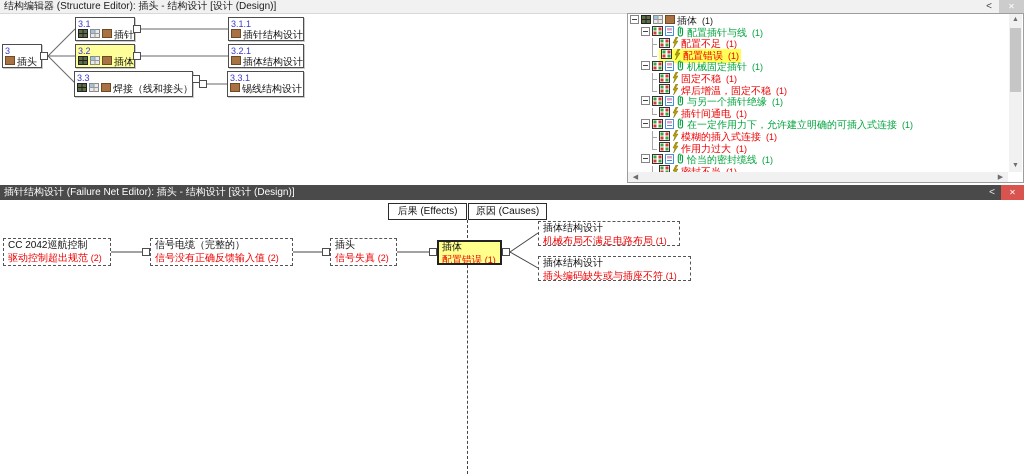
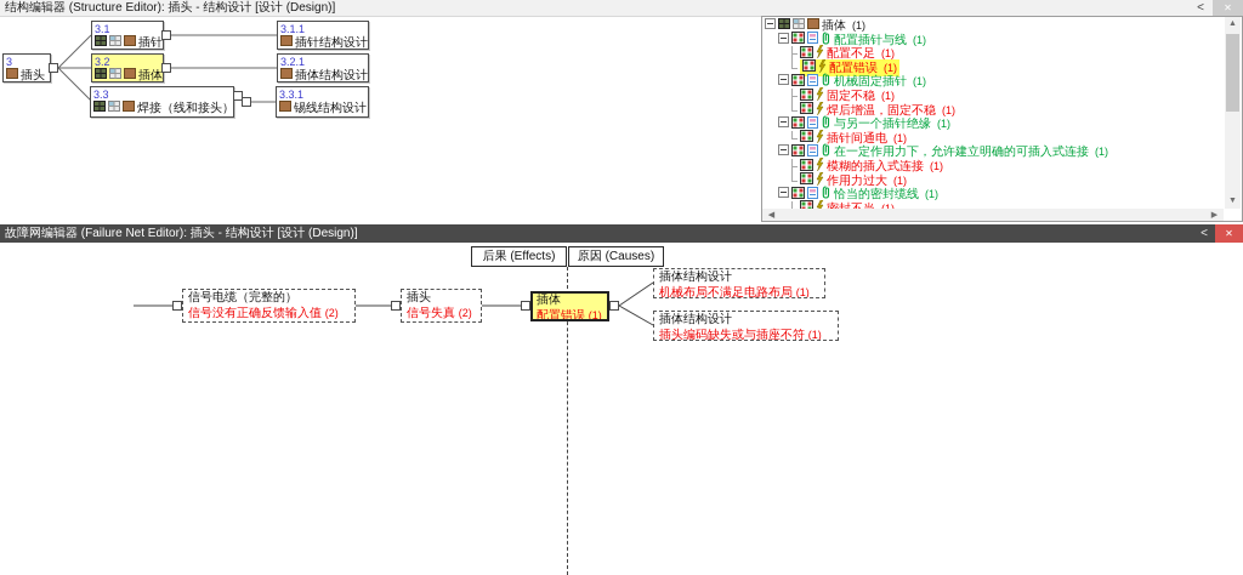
  结构编辑器 (Structure Editor): 插头 - 结构设计 [设计 (Design)]
  <
  ✕
  3
  插头
  3.1
  插针
  3.2
  插体
  3.3
  焊接（线和接头）
  3.1.1
  插针结构设计
  3.2.1
  插体结构设计
  3.3.1
  锡线结构设计
  插体
  (1)
  配置插针与线
  (1)
  配置不足
  (1)
  配置错误
  (1)
  机械固定插针
  (1)
  固定不稳
  (1)
  焊后增温，固定不稳
  (1)
  与另一个插针绝缘
  (1)
  插针间通电
  (1)
  在一定作用力下，允许建立明确的可插入式连接
  (1)
  模糊的插入式连接
  (1)
  作用力过大
  (1)
  恰当的密封缆线
  (1)
- 插针结构设计 (Failure Net Editor): 插头 - 结构设计 [设计 (Design)]
+ 故障网编辑器 (Failure Net Editor): 插头 - 结构设计 [设计 (Design)]
  <
  ✕
  后果 (Effects)
  原因 (Causes)
- CC 2042巡航控制
- 驱动控制超出规范 (2)
  信号电缆（完整的）
  信号没有正确反馈输入值 (2)
  插头
  信号失真 (2)
  插体
  配置错误 (1)
  插体结构设计
  机械布局不满足电路布局 (1)
  插体结构设计
  插头编码缺失或与插座不符 (1)
